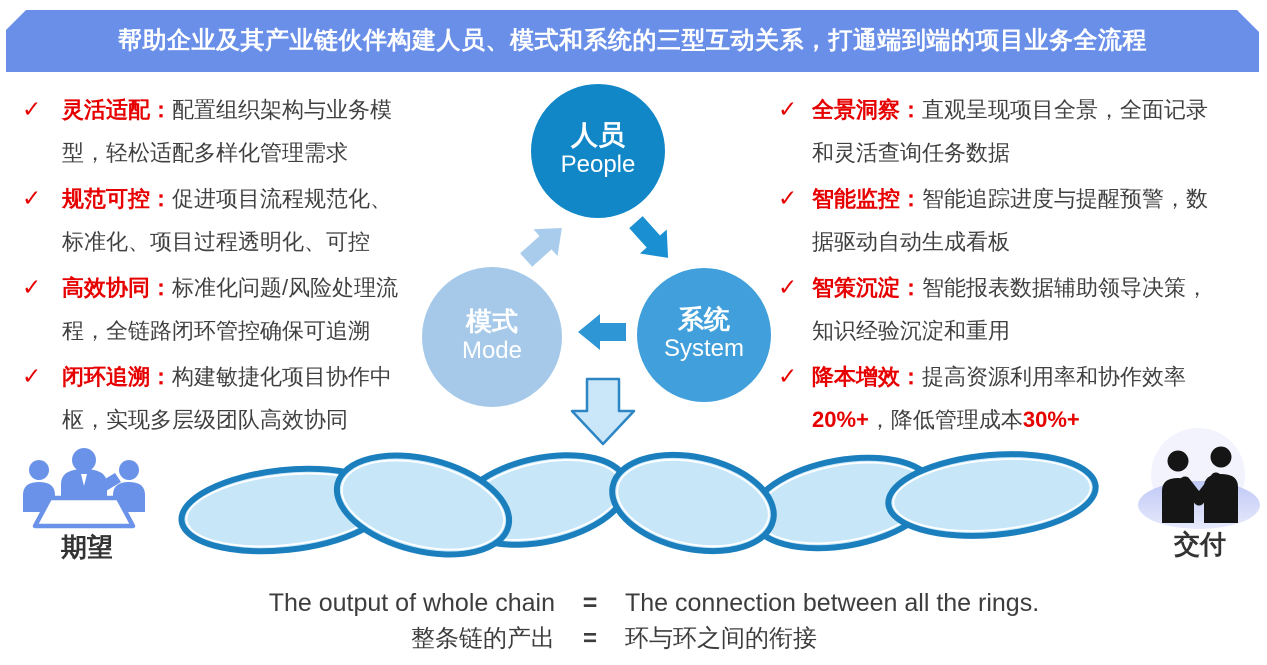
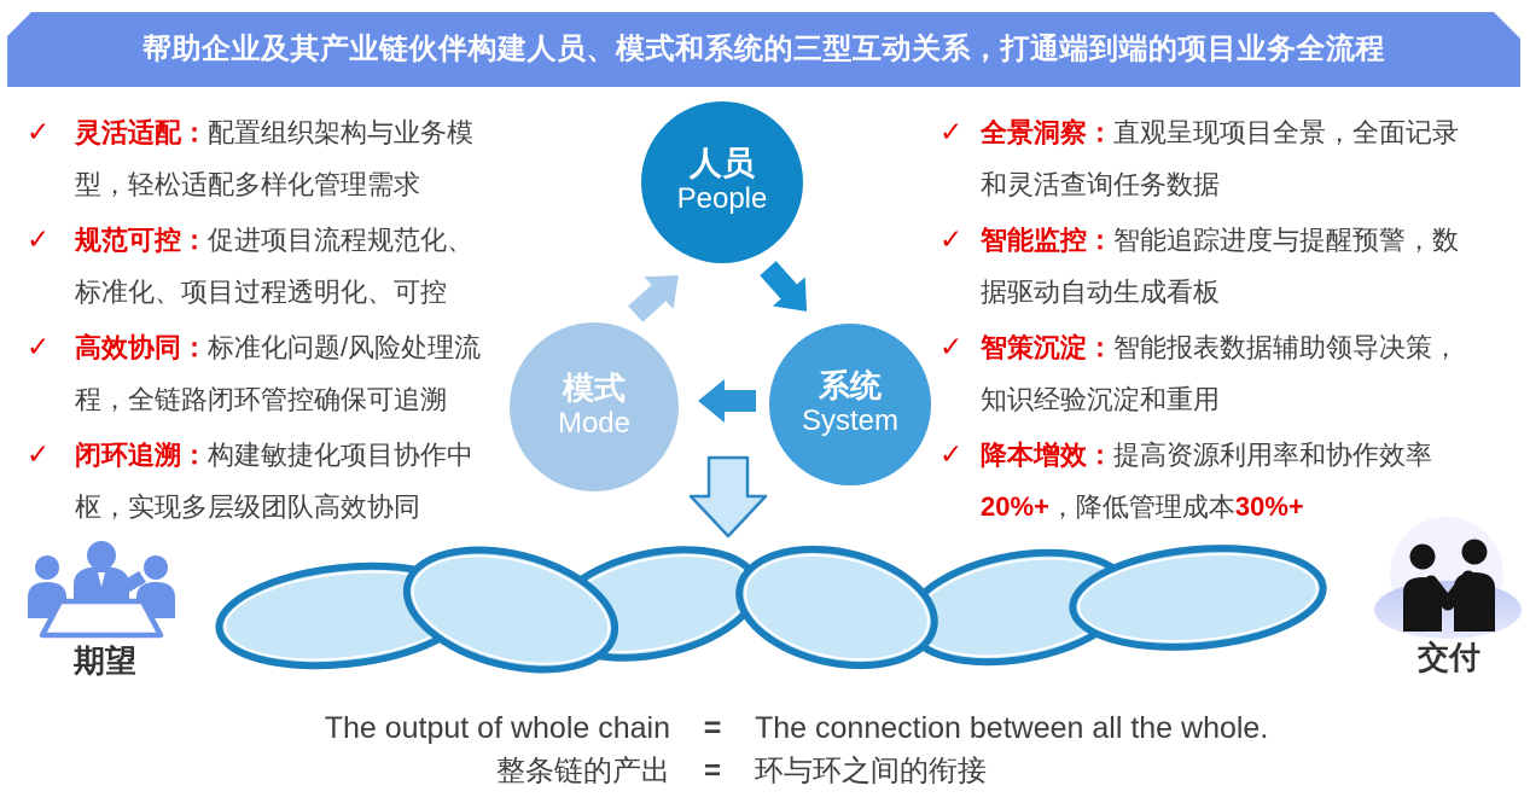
  帮助企业及其产业链伙伴构建人员、模式和系统的三型互动关系，打通端到端的项目业务全流程
  ✓
  灵活适配：配置组织架构与业务模型，轻松适配多样化管理需求
  ✓
  规范可控：促进项目流程规范化、标准化、项目过程透明化、可控
  ✓
  高效协同：标准化问题/风险处理流程，全链路闭环管控确保可追溯
  ✓
  闭环追溯：构建敏捷化项目协作中枢，实现多层级团队高效协同
  ✓
  全景洞察：直观呈现项目全景，全面记录和灵活查询任务数据
  ✓
  智能监控：智能追踪进度与提醒预警，数据驱动自动生成看板
  ✓
  智策沉淀：智能报表数据辅助领导决策，知识经验沉淀和重用
  ✓
  降本增效：提高资源利用率和协作效率20%+，降低管理成本30%+
  人员
  People
  模式
  Mode
  系统
  System
  期望
  交付
  The output of whole chain
  =
- The connection between all the rings.
+ The connection between all the whole.
  整条链的产出
  =
  环与环之间的衔接
